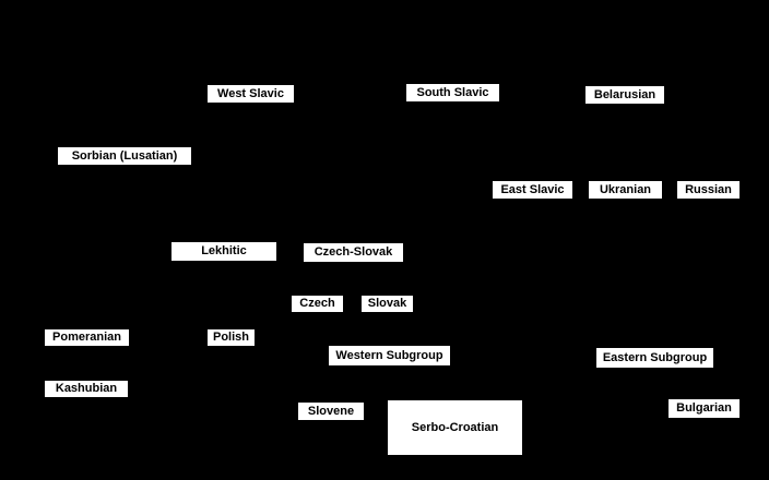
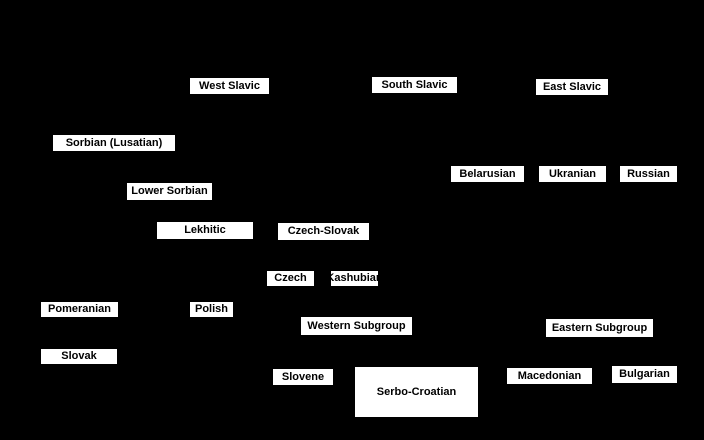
  West Slavic
  South Slavic
- Belarusian
+ East Slavic
  Sorbian (Lusatian)
- East Slavic
+ Belarusian
  Ukranian
  Russian
+ Lower Sorbian
  Lekhitic
  Czech-Slovak
  Czech
- Slovak
+ Kashubian
  Pomeranian
  Polish
  Western Subgroup
  Eastern Subgroup
- Kashubian
+ Slovak
  Slovene
  Serbo-Croatian
+ Macedonian
  Bulgarian
